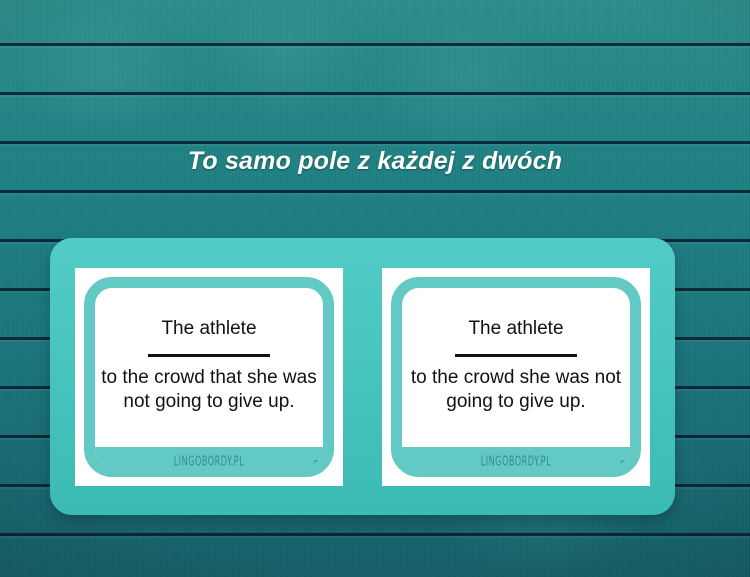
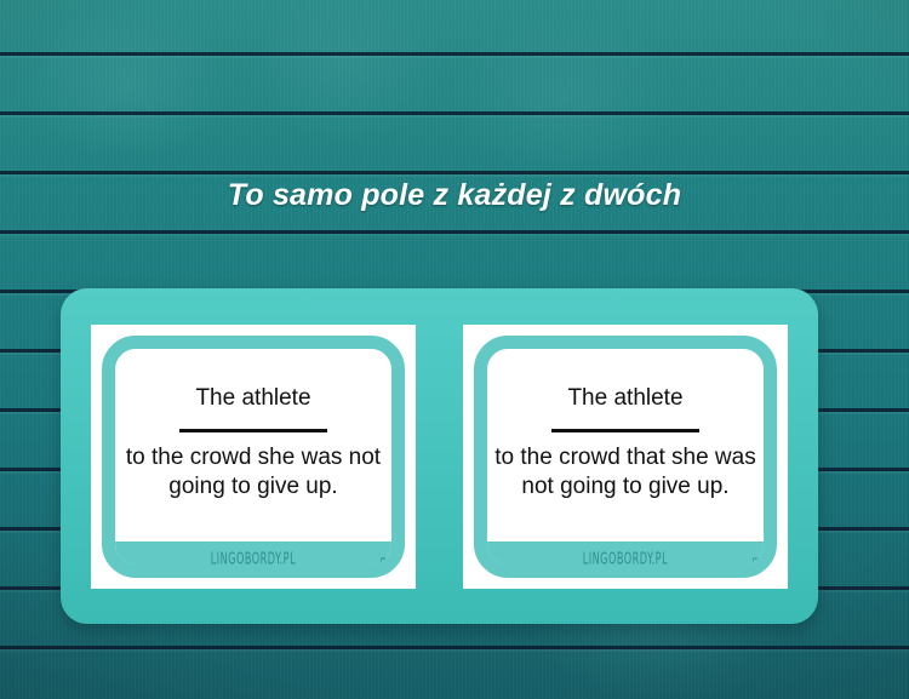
  To samo pole z każdej z dwóch
  The athlete
- to the crowd that she was not going to give up.
+ to the crowd she was not going to give up.
  LINGOBORDY.PL
  The athlete
- to the crowd she was not going to give up.
+ to the crowd that she was not going to give up.
  LINGOBORDY.PL
